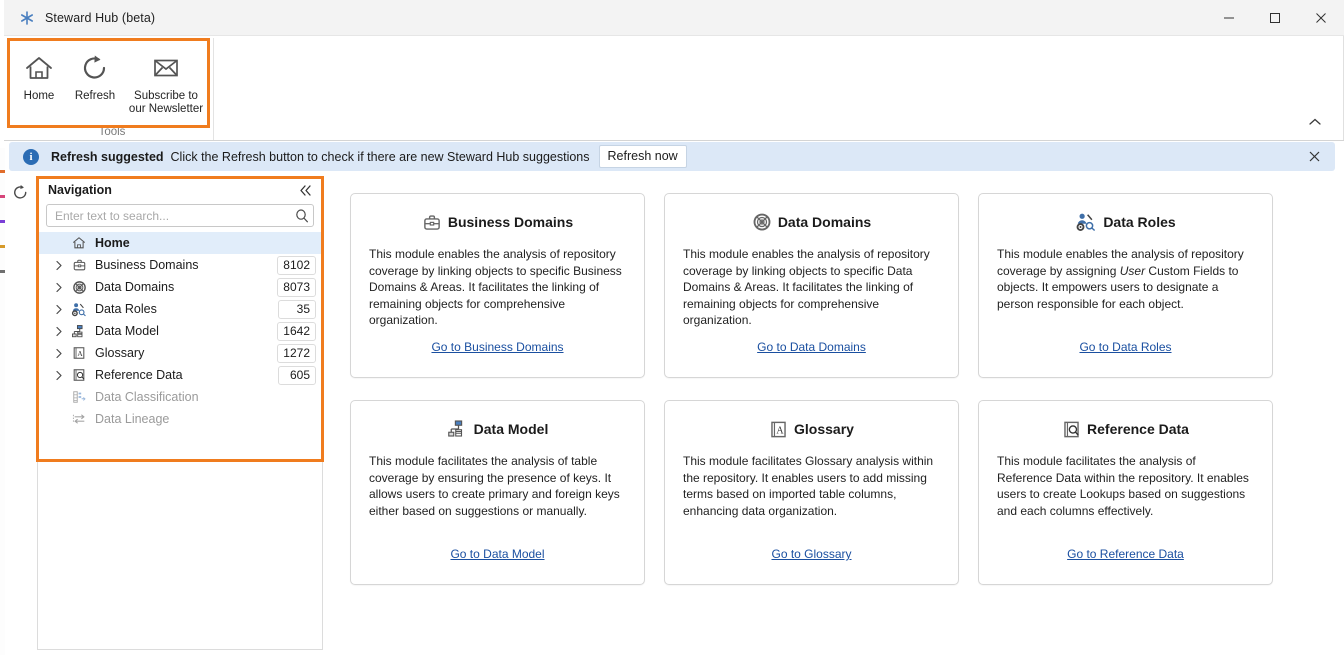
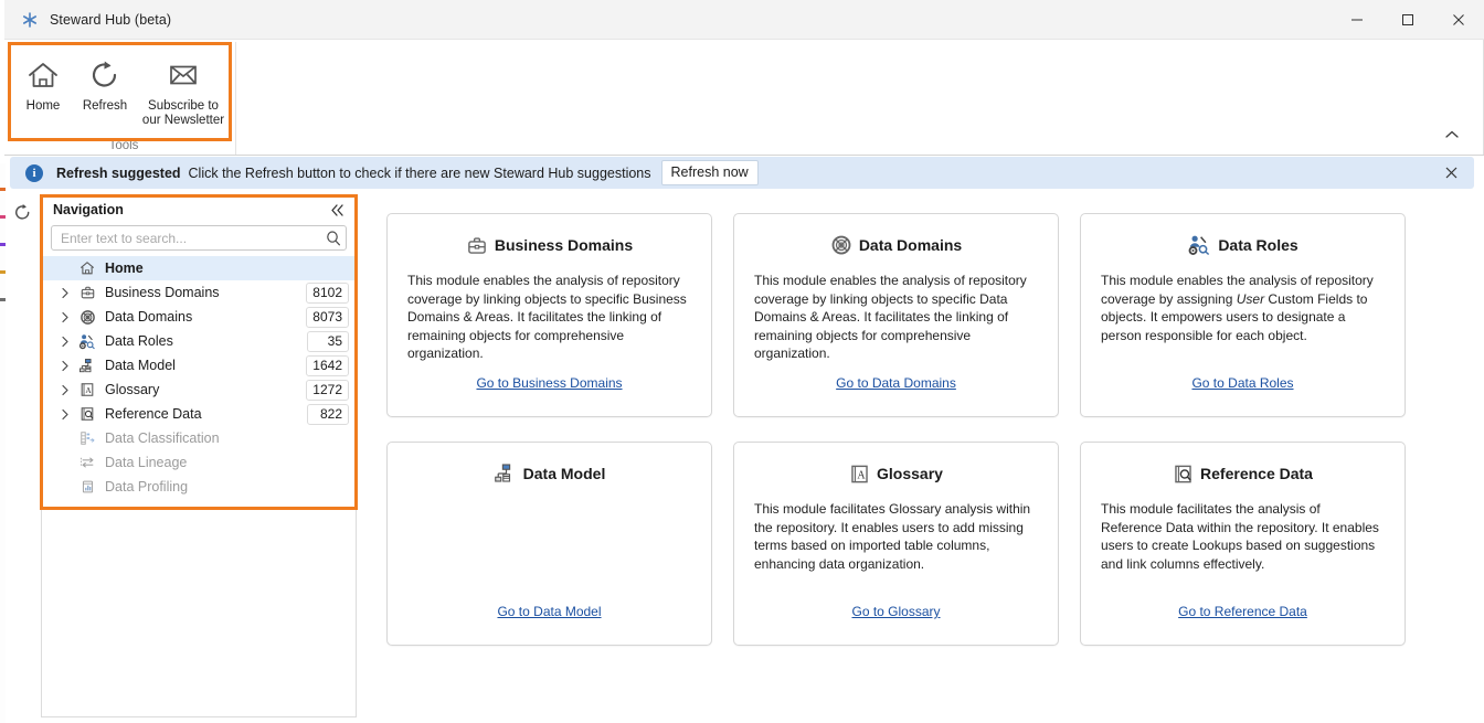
  Steward Hub (beta)
  Home
  Refresh
  Subscribe to our Newsletter
  Tools
  i
  Refresh suggested
  Click the Refresh button to check if there are new Steward Hub suggestions
  Refresh now
  Navigation
  Enter text to search...
  Home
  Business Domains
  8102
  Data Domains
  8073
  Data Roles
  35
  Data Model
  1642
  A
  Glossary
  1272
  Reference Data
- 605
+ 822
  Data Classification
  Data Lineage
+ Data Profiling
  Business Domains
  This module enables the analysis of repository coverage by linking objects to specific Business Domains & Areas. It facilitates the linking of remaining objects for comprehensive organization.
  Go to Business Domains
  Data Domains
  This module enables the analysis of repository coverage by linking objects to specific Data Domains & Areas. It facilitates the linking of remaining objects for comprehensive organization.
  Go to Data Domains
  Data Roles
  This module enables the analysis of repository coverage by assigning User Custom Fields to objects. It empowers users to designate a person responsible for each object.
  Go to Data Roles
  Data Model
- This module facilitates the analysis of table coverage by ensuring the presence of keys. It allows users to create primary and foreign keys either based on suggestions or manually.
  Go to Data Model
  A
  Glossary
  This module facilitates Glossary analysis within the repository. It enables users to add missing terms based on imported table columns, enhancing data organization.
  Go to Glossary
  Reference Data
- This module facilitates the analysis of Reference Data within the repository. It enables users to create Lookups based on suggestions and each columns effectively.
+ This module facilitates the analysis of Reference Data within the repository. It enables users to create Lookups based on suggestions and link columns effectively.
  Go to Reference Data
